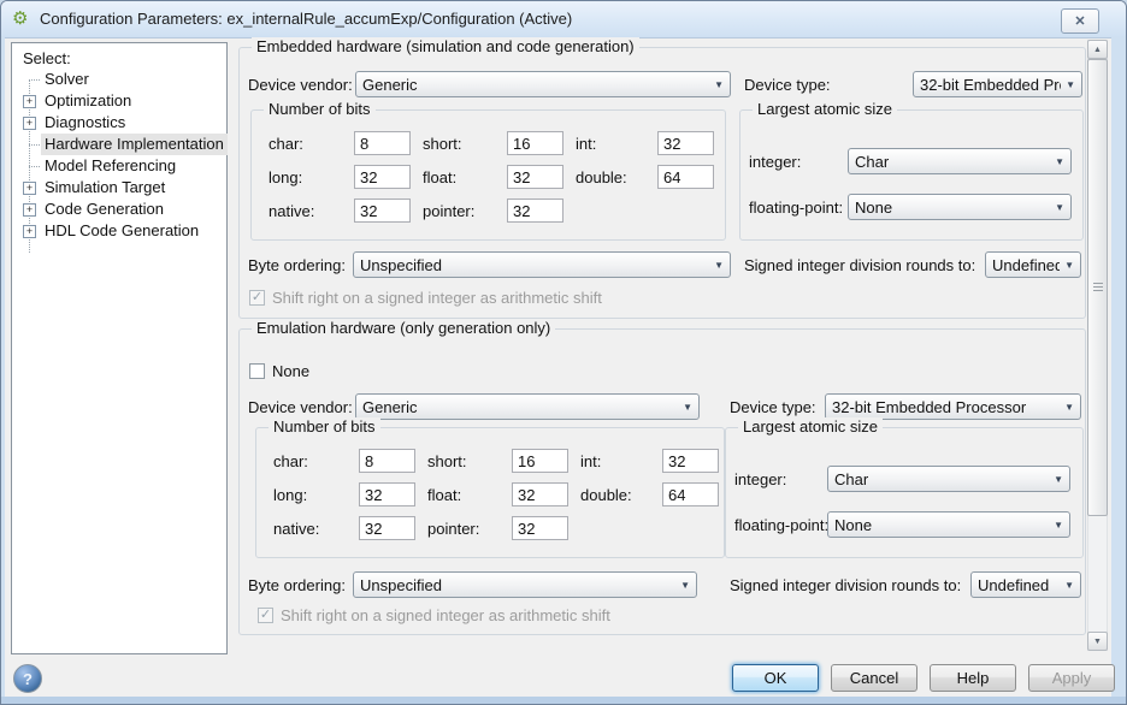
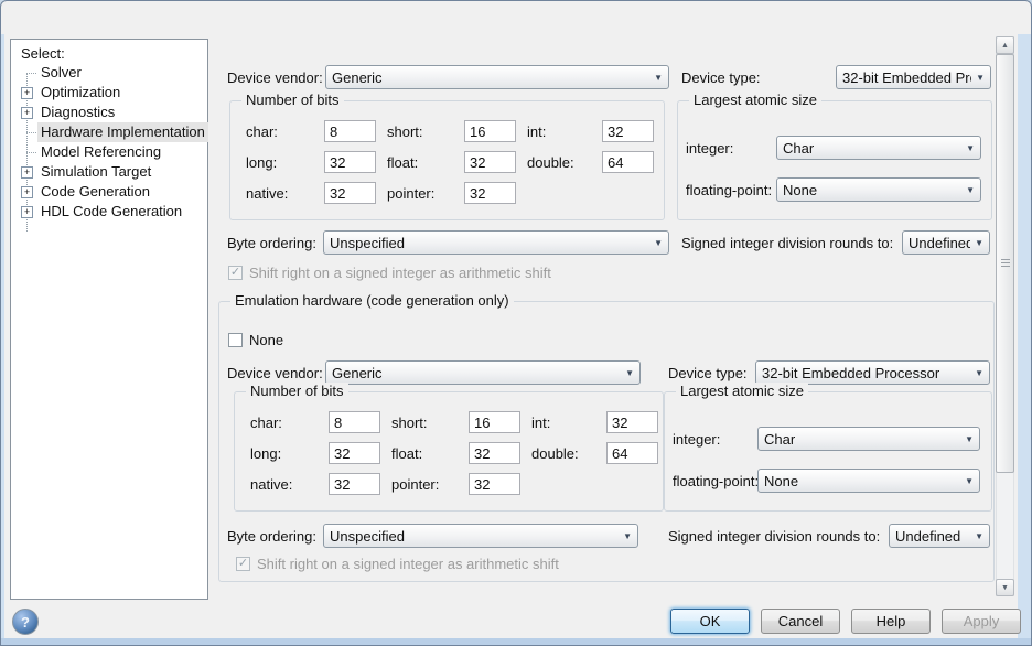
- ⚙
- Configuration Parameters: ex_internalRule_accumExp/Configuration (Active)
- ✕
  Select:
  Solver
  +
  Optimization
  +
  Diagnostics
  Hardware Implementation
  Model Referencing
  +
  Simulation Target
  +
  Code Generation
  +
  HDL Code Generation
- Embedded hardware (simulation and code generation)
  Device vendor:
  Generic
  ▼
  Device type:
  32-bit Embedded Pr
  ▼
  Number of bits
  char:
  8
  short:
  16
  int:
  32
  long:
  32
  float:
  32
  double:
  64
  native:
  32
  pointer:
  32
  Largest atomic size
  integer:
  Char
  ▼
  floating-point:
  None
  ▼
  Byte ordering:
  Unspecified
  ▼
  Signed integer division rounds to:
  Undefined
  ▼
  ✓
  Shift right on a signed integer as arithmetic shift
- Emulation hardware (only generation only)
+ Emulation hardware (code generation only)
  None
  Device vendor:
  Generic
  ▼
  Device type:
  32-bit Embedded Processor
  ▼
  Number of bits
  char:
  8
  short:
  16
  int:
  32
  long:
  32
  float:
  32
  double:
  64
  native:
  32
  pointer:
  32
  Largest atomic size
  integer:
  Char
  ▼
  floating-point
  None
  ▼
  Byte ordering:
  Unspecified
  ▼
  Signed integer division rounds to:
  Undefined
  ▼
  ✓
  Shift right on a signed integer as arithmetic shift
  ?
  OK
  Cancel
  Help
  Apply
